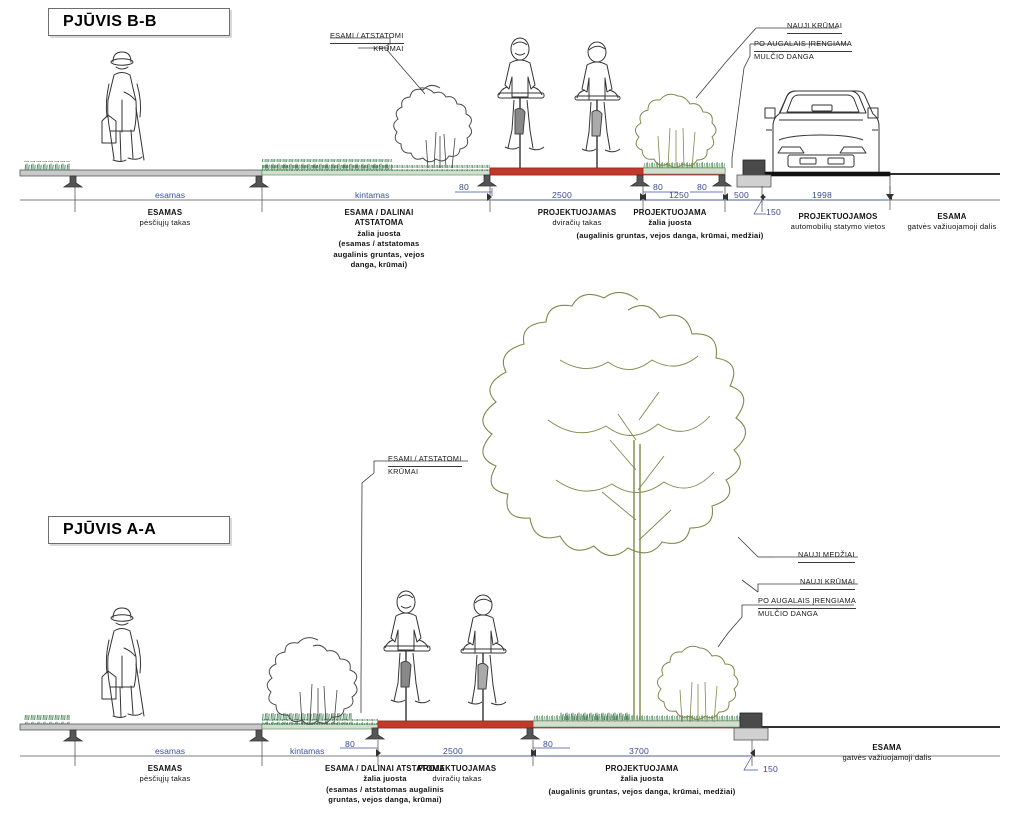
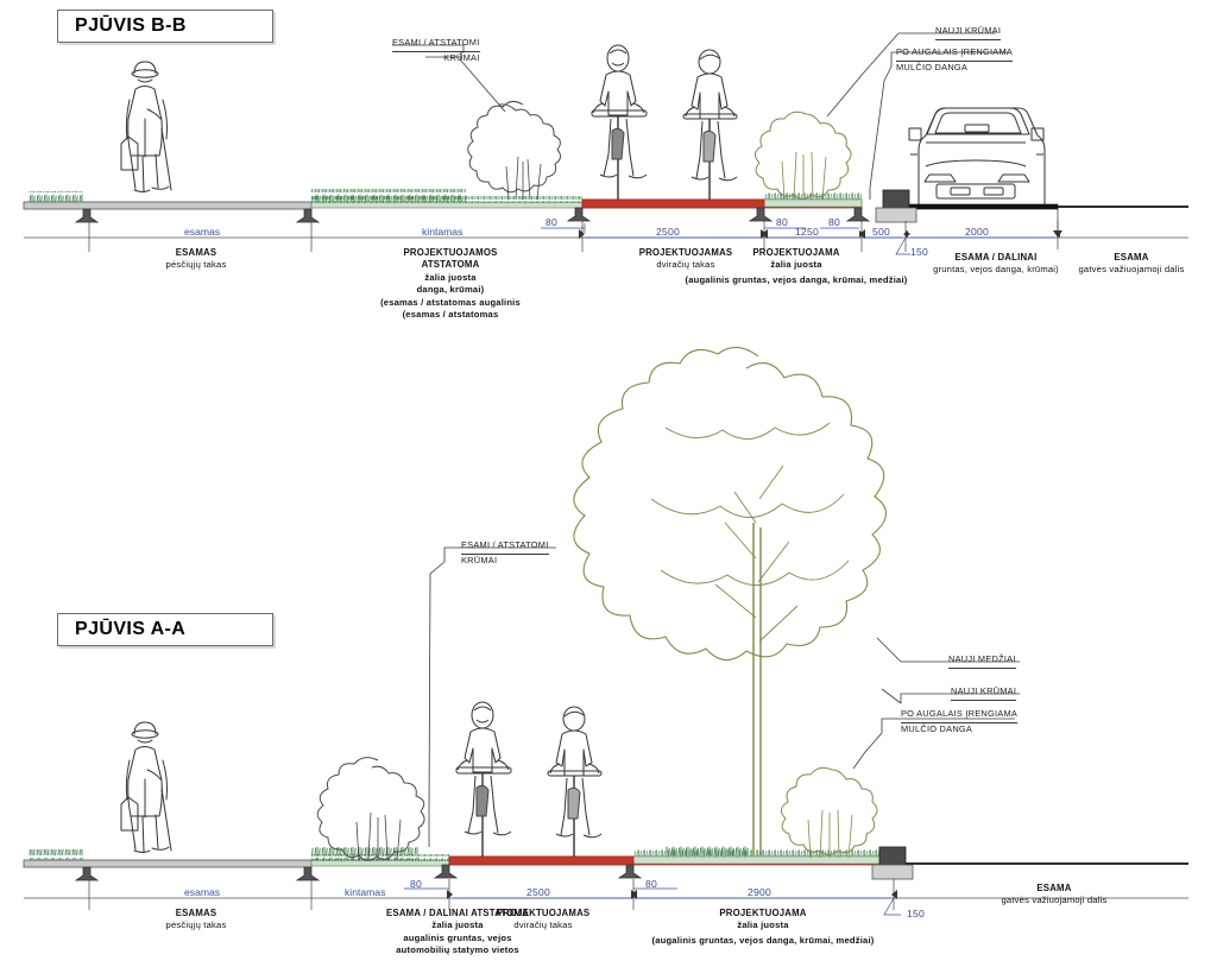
  PJŪVIS B-B
  PJŪVIS A-A
  ESAMI / ATSTATOMI
  KRŪMAI
  NAUJI KRŪMAI
  PO AUGALAIS ĮRENGIAMA
  MULČIO DANGA
  80
  2500
  80
  80
  1250
  500
  150
- 1998
+ 2000
  esamas
  kintamas
  ESAMAS
  pėsčiųjų takas
- ESAMA / DALINAI
+ PROJEKTUOJAMOS
  ATSTATOMA
  žalia juosta
- (esamas / atstatomas
+ danga, krūmai)
- augalinis gruntas, vejos
+ (esamas / atstatomas augalinis
- danga, krūmai)
+ (esamas / atstatomas
  PROJEKTUOJAMAS
  dviračių takas
  PROJEKTUOJAMA
  žalia juosta
  (augalinis gruntas, vejos danga, krūmai, medžiai)
- PROJEKTUOJAMOS
+ ESAMA / DALINAI
- automobilių statymo vietos
+ gruntas, vejos danga, krūmai)
  ESAMA
  gatvės važiuojamoji dalis
  ESAMI / ATSTATOMI
  KRŪMAI
  NAUJI MEDŽIAI
  NAUJI KRŪMAI
  PO AUGALAIS ĮRENGIAMA
  MULČIO DANGA
  80
  2500
  80
- 3700
+ 2900
  150
  esamas
  kintamas
  ESAMAS
  pėsčiųjų takas
  ESAMA / DALINAI ATSTATOMA
  žalia juosta
- (esamas / atstatomas augalinis
+ augalinis gruntas, vejos
- gruntas, vejos danga, krūmai)
+ automobilių statymo vietos
  PROJEKTUOJAMAS
  dviračių takas
  PROJEKTUOJAMA
  žalia juosta
  (augalinis gruntas, vejos danga, krūmai, medžiai)
  ESAMA
  gatvės važiuojamoji dalis
